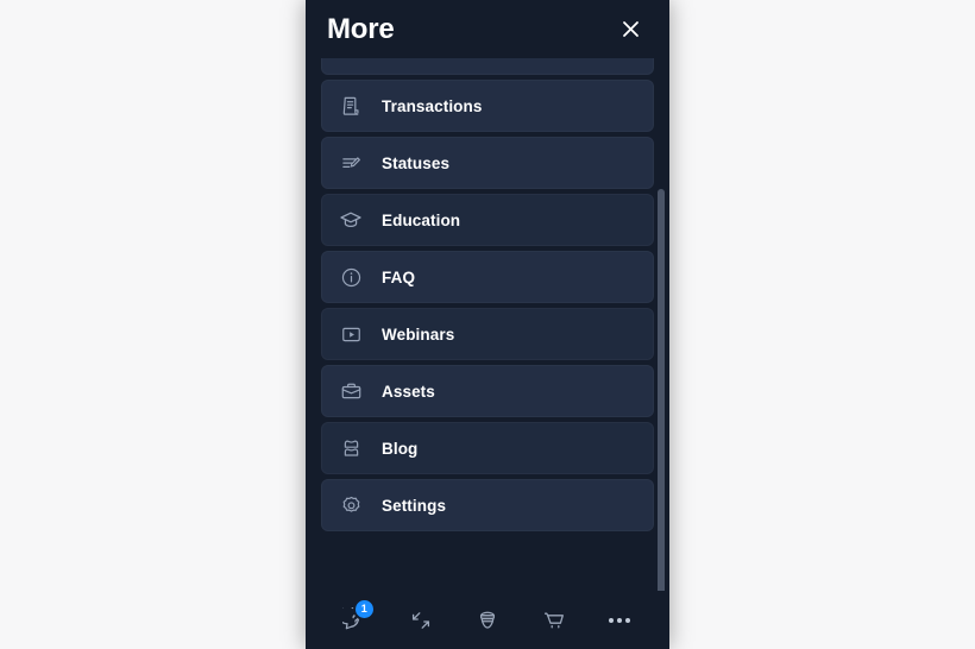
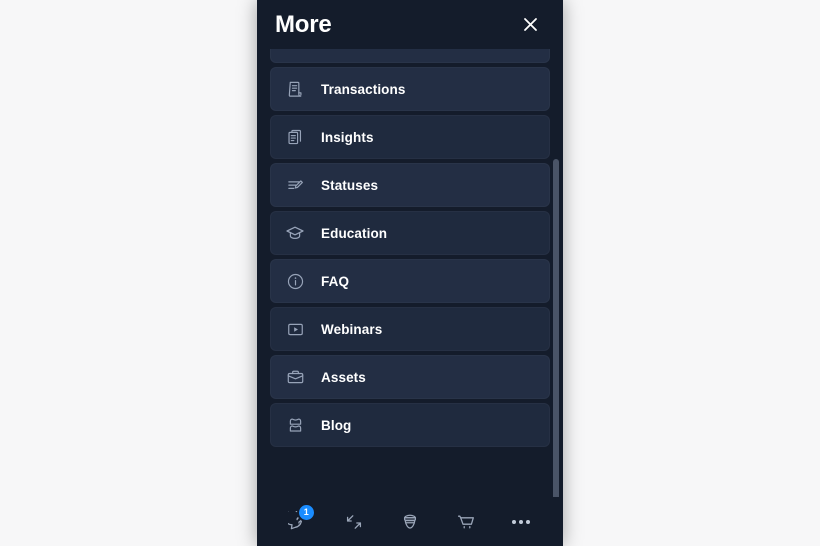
  More
  Transactions
+ Insights
  Statuses
  Education
  FAQ
  Webinars
  Assets
  Blog
- Settings
  1
